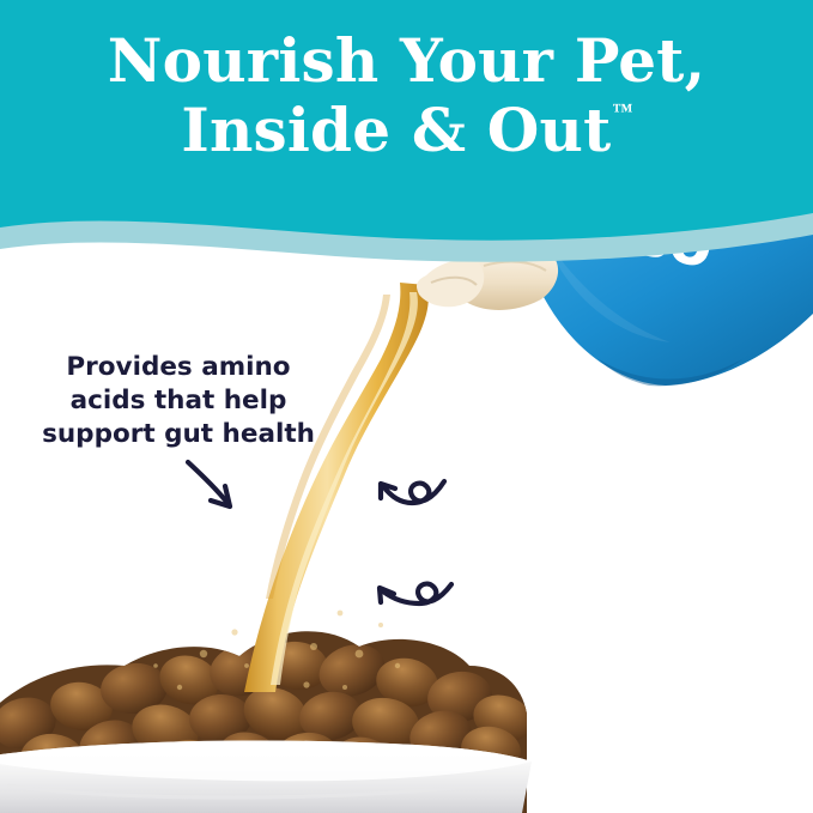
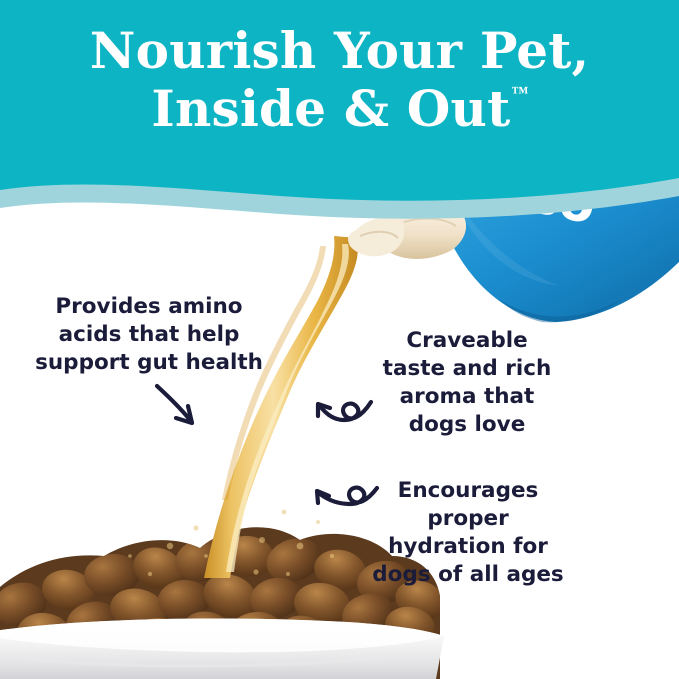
  Nourish Your Pet,
  Inside & Out™
  Provides amino acids that help support gut health
+ Craveable taste and rich aroma that dogs love
+ Encourages proper hydration for dogs of all ages
